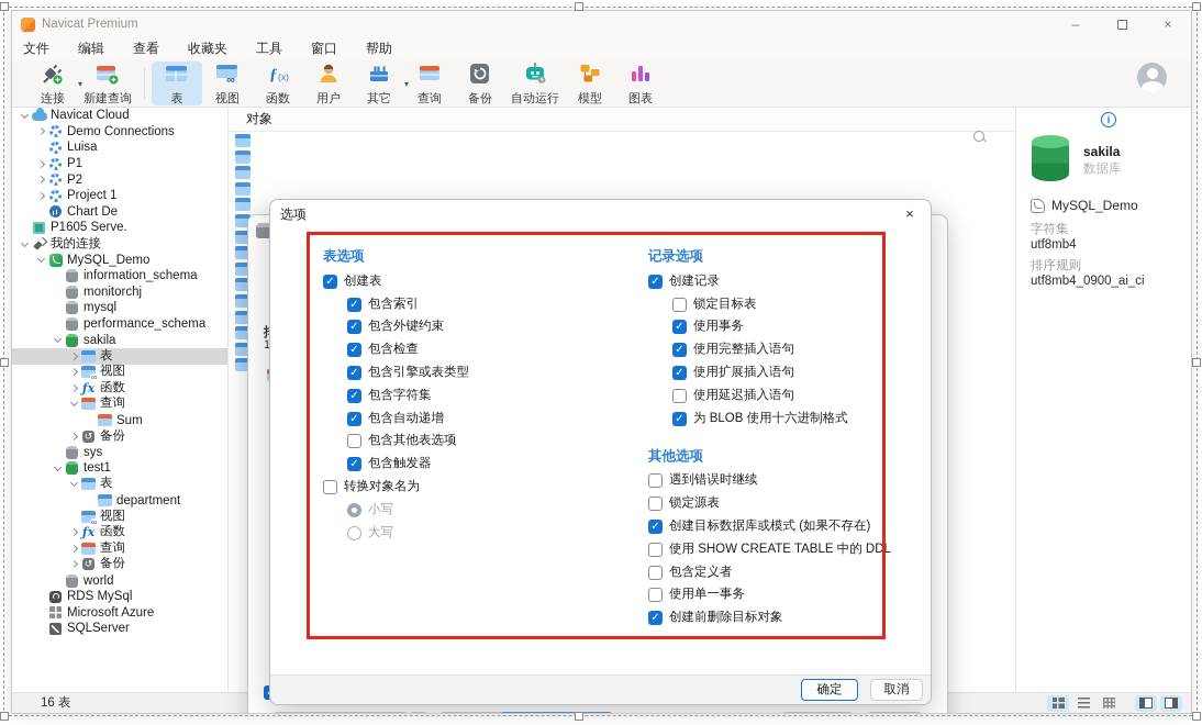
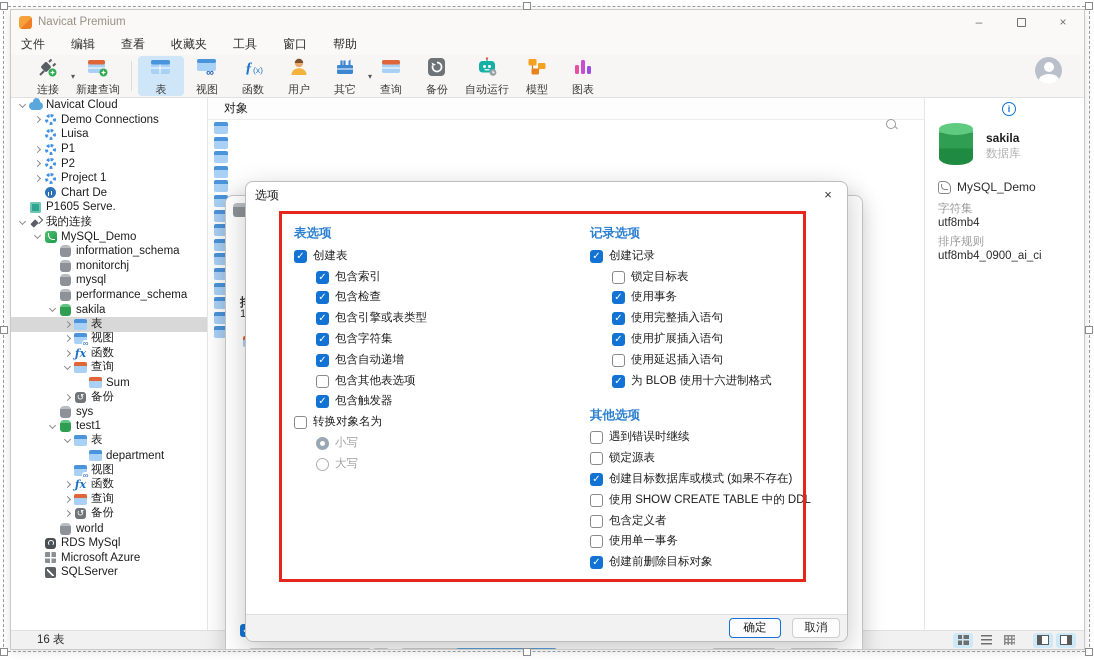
  Navicat Premium
  –
  ×
  文件
  编辑
  查看
  收藏夹
  工具
  窗口
  帮助
  连接
  ▾
  新建查询
  表
  ∞
  视图
  ƒ
  (x)
  函数
  用户
  其它
  ▾
  查询
  备份
  自动运行
  模型
  图表
  Navicat Cloud
  Demo Connections
  Luisa
  P1
  P2
  Project 1
  Chart De
  P1605 Serve.
  我的连接
  MySQL_Demo
  information_schema
  monitorchj
  mysql
  performance_schema
  sakila
  表
  视图
  函数
  查询
  Sum
  备份
  sys
  test1
  表
  department
  视图
  函数
  查询
  备份
  world
  RDS MySql
  Microsoft Azure
  SQLServer
  对象
  i
  sakila
  数据库
  MySQL_Demo
  字符集
  utf8mb4
  排序规则
  utf8mb4_0900_ai_ci
  1
  选项
  ×
  表选项
  创建表
  包含索引
- 包含外键约束
  包含检查
  包含引擎或表类型
  包含字符集
  包含自动递增
  包含其他表选项
  包含触发器
  转换对象名为
  小写
  大写
  记录选项
  创建记录
  锁定目标表
  使用事务
  使用完整插入语句
  使用扩展插入语句
  使用延迟插入语句
  为 BLOB 使用十六进制格式
  其他选项
  遇到错误时继续
  锁定源表
  创建目标数据库或模式 (如果不存在)
  使用 SHOW CREATE TABLE 中的 DDL
  包含定义者
  使用单一事务
  创建前删除目标对象
  确定
  取消
  16 表
